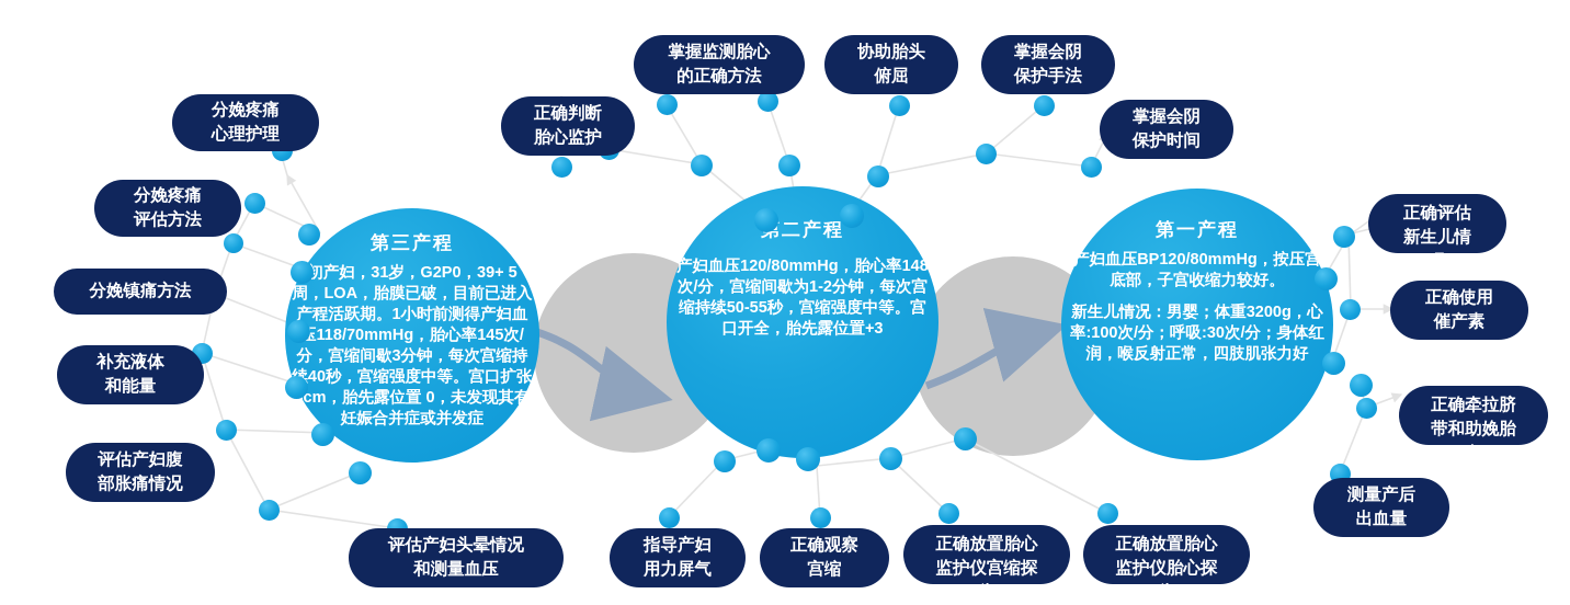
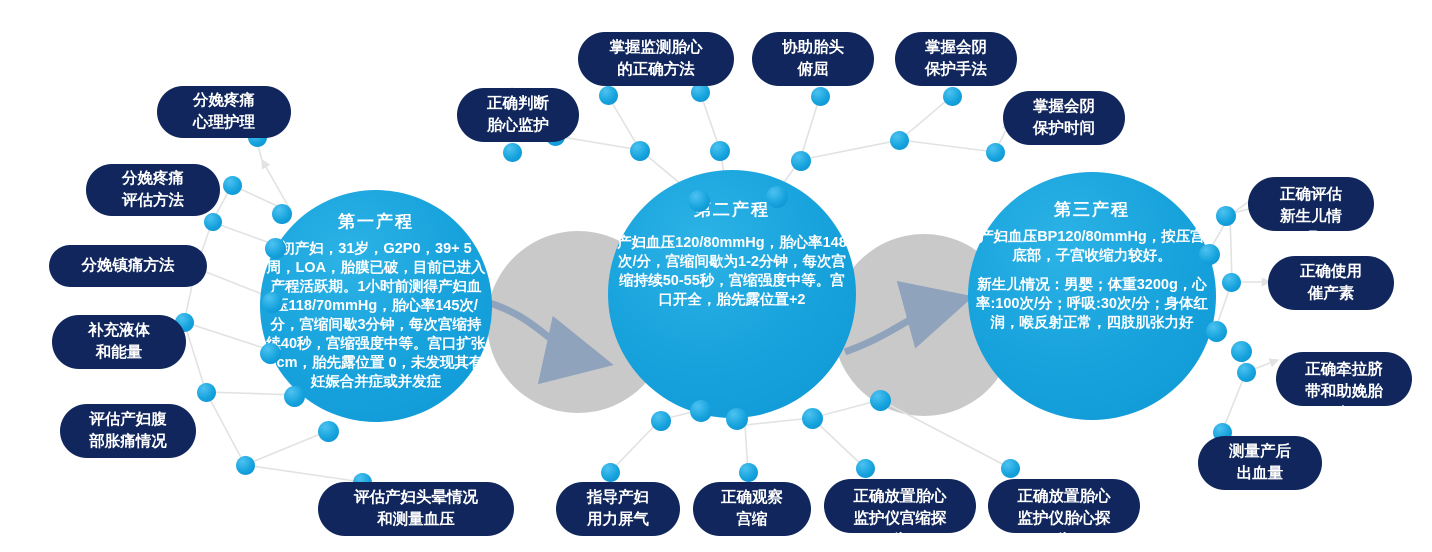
- 第三产程
+ 第一产程
  初产妇，31岁，G2P0，39+ 5周，LOA，胎膜已破，目前已进入产程活跃期。1小时前测得产妇血118/70mmHg，胎心率145次/分，宫缩间歇3分钟，每次宫缩持40秒，宫缩强度中等。宫口扩张cm，胎先露位置 0，未发现其有妊娠合并症或并发症
  二产程
- 产妇血压120/80mmHg，胎心率148次/分，宫缩间歇为1-2分钟，每次宫缩持续50-55秒，宫缩强度中等。宫口开全，胎先露位置+3
+ 产妇血压120/80mmHg，胎心率148次/分，宫缩间歇为1-2分钟，每次宫缩持续50-55秒，宫缩强度中等。宫口开全，胎先露位置+2
- 第一产程
+ 第三产程
  产妇血压BP120/80mmHg，按压宫底部，子宫收缩力较好。
  新生儿情况：男婴；体重3200g，心率:100次/分；呼吸:30次/分；身体红润，喉反射正常，四肢肌张力好
  分娩疼痛
  心理护理
  分娩疼痛
  评估方法
  分娩镇痛方法
  补充液体
  和能量
  评估产妇腹
  部胀痛情况
  评估产妇头晕情况
  和测量血压
  正确判断
  胎心监护
  掌握监测胎心
  的正确方法
  协助胎头
  俯屈
  掌握会阴
  保护手法
  掌握会阴
  保护时间
  指导产妇
  用力屏气
  正确观察
  宫缩
  正确放置胎心
  监护仪宫缩探
  正确放置胎心
  监护仪胎心探
  正确评估
  新生儿情
  正确使用
  催产素
  正确牵拉脐
  带和助娩胎
  测量产后
  出血量
